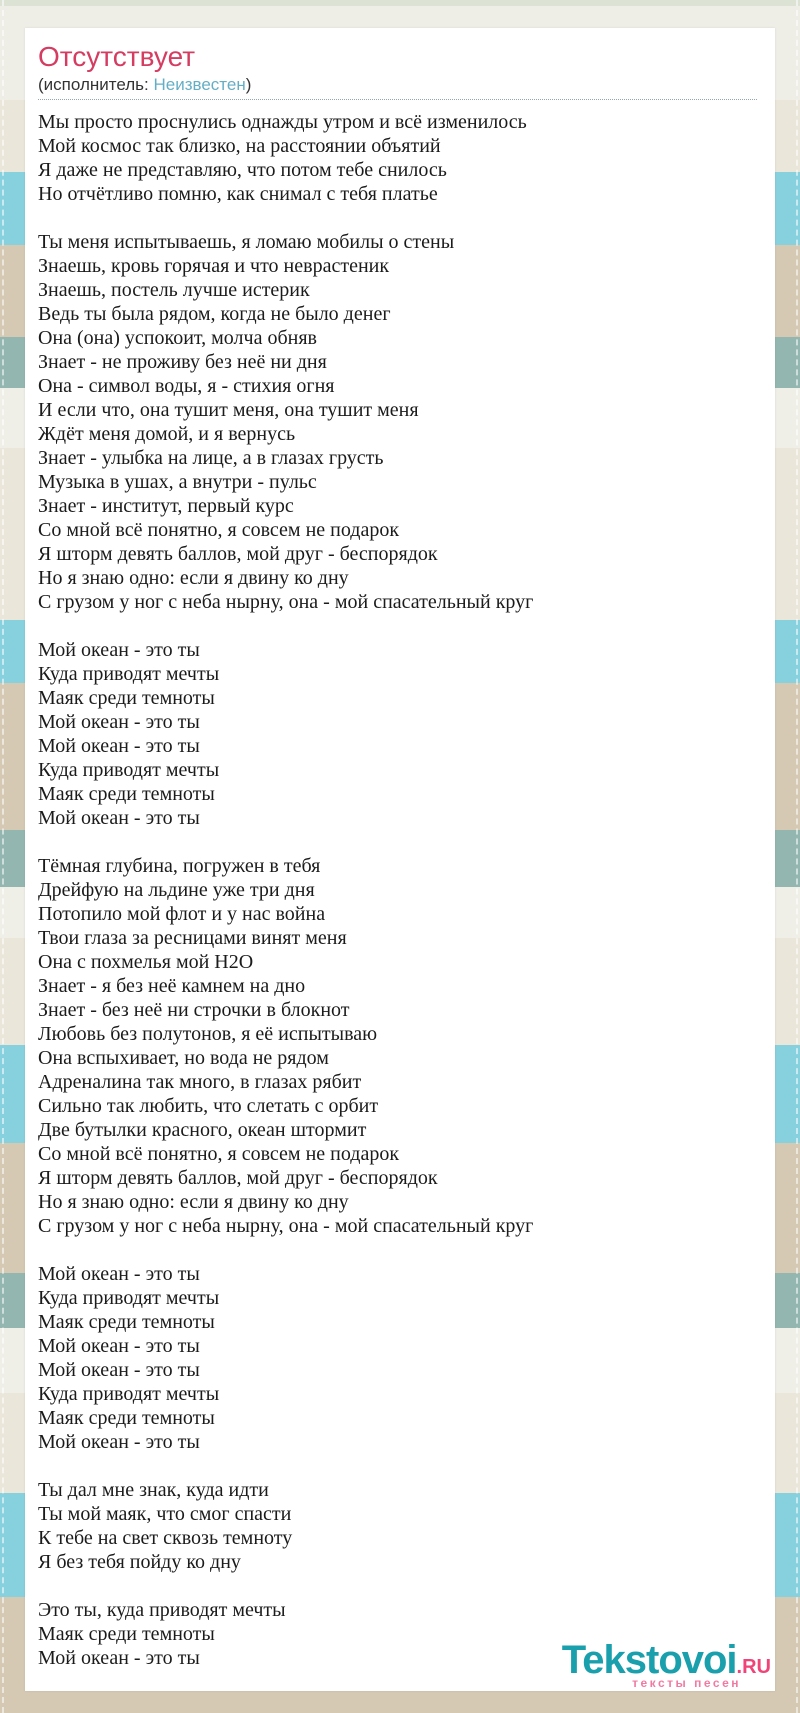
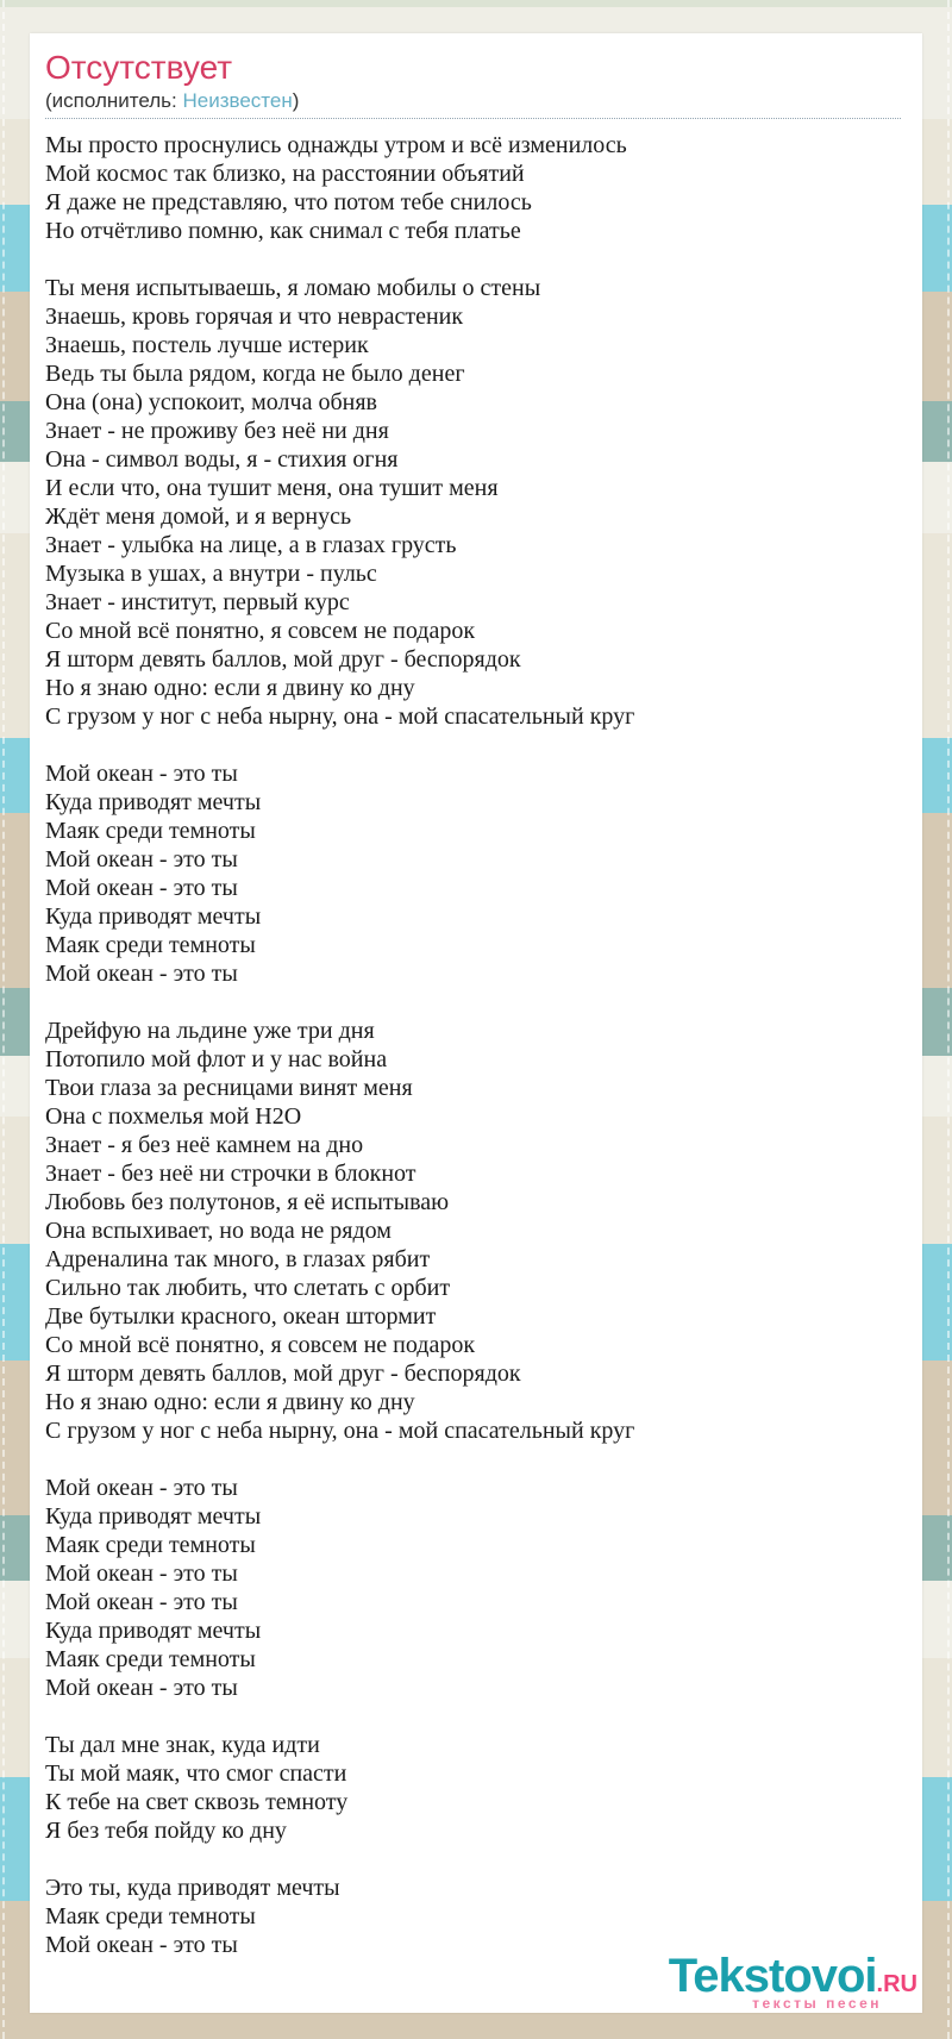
  Отсутствует
  (исполнитель: Неизвестен)
  Мы просто проснулись однажды утром и всё изменилось
  Мой космос так близко, на расстоянии объятий
  Я даже не представляю, что потом тебе снилось
  Но отчётливо помню, как снимал с тебя платье
  Ты меня испытываешь, я ломаю мобилы о стены
  Знаешь, кровь горячая и что неврастеник
  Знаешь, постель лучше истерик
  Ведь ты была рядом, когда не было денег
  Она (она) успокоит, молча обняв
  Знает - не проживу без неё ни дня
  Она - символ воды, я - стихия огня
  И если что, она тушит меня, она тушит меня
  Ждёт меня домой, и я вернусь
  Знает - улыбка на лице, а в глазах грусть
  Музыка в ушах, а внутри - пульс
  Знает - институт, первый курс
  Со мной всё понятно, я совсем не подарок
  Я шторм девять баллов, мой друг - беспорядок
  Но я знаю одно: если я двину ко дну
  С грузом у ног с неба нырну, она - мой спасательный круг
  Мой океан - это ты
  Куда приводят мечты
  Маяк среди темноты
  Мой океан - это ты
  Мой океан - это ты
  Куда приводят мечты
  Маяк среди темноты
  Мой океан - это ты
- Тёмная глубина, погружен в тебя
  Дрейфую на льдине уже три дня
  Потопило мой флот и у нас война
  Твои глаза за ресницами винят меня
  Она с похмелья мой Н2О
  Знает - я без неё камнем на дно
  Знает - без неё ни строчки в блокнот
  Любовь без полутонов, я её испытываю
  Она вспыхивает, но вода не рядом
  Адреналина так много, в глазах рябит
  Сильно так любить, что слетать с орбит
  Две бутылки красного, океан штормит
  Со мной всё понятно, я совсем не подарок
  Я шторм девять баллов, мой друг - беспорядок
  Но я знаю одно: если я двину ко дну
  С грузом у ног с неба нырну, она - мой спасательный круг
  Мой океан - это ты
  Куда приводят мечты
  Маяк среди темноты
  Мой океан - это ты
  Мой океан - это ты
  Куда приводят мечты
  Маяк среди темноты
  Мой океан - это ты
  Ты дал мне знак, куда идти
  Ты мой маяк, что смог спасти
  К тебе на свет сквозь темноту
  Я без тебя пойду ко дну
  Это ты, куда приводят мечты
  Маяк среди темноты
  Мой океан - это ты
  Tekstovoi.RU
  тексты песен
